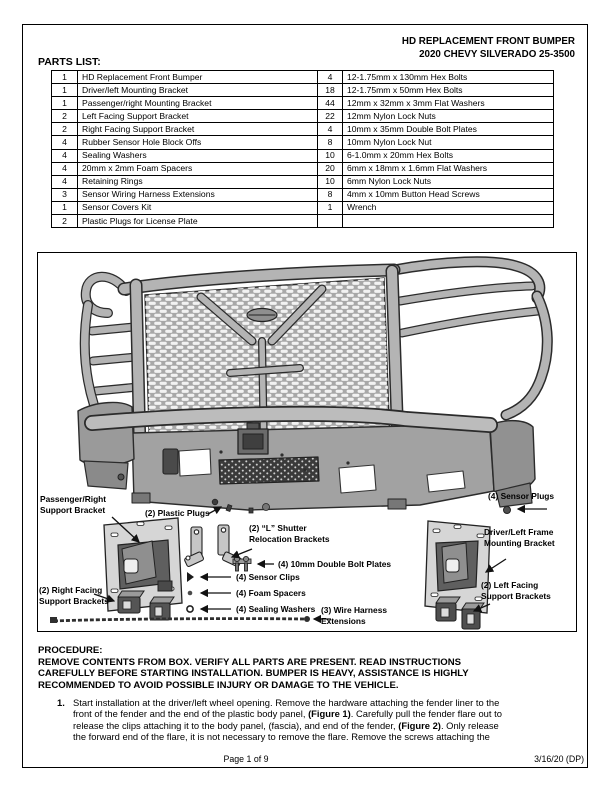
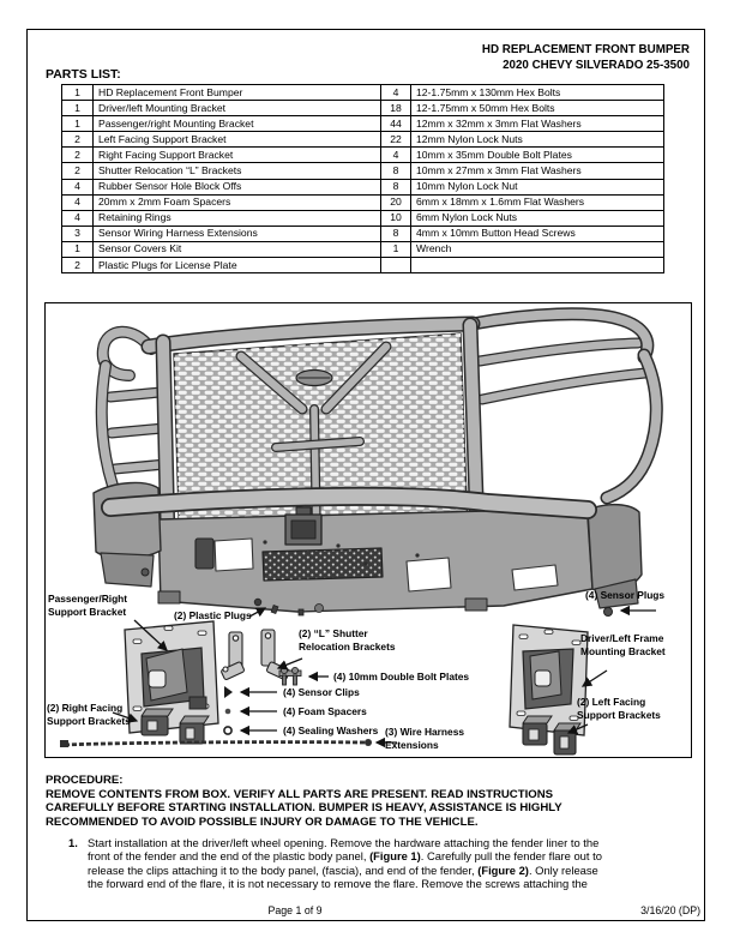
  HD REPLACEMENT FRONT BUMPER
  2020 CHEVY SILVERADO 25-3500
  PARTS LIST:
  1	HD Replacement Front Bumper	4	12-1.75mm x 130mm Hex Bolts
  1	Driver/left Mounting Bracket	18	12-1.75mm x 50mm Hex Bolts
  1	Passenger/right Mounting Bracket	44	12mm x 32mm x 3mm Flat Washers
  2	Left Facing Support Bracket	22	12mm Nylon Lock Nuts
  2	Right Facing Support Bracket	4	10mm x 35mm Double Bolt Plates
+ 2	Shutter Relocation “L” Brackets	8	10mm x 27mm x 3mm Flat Washers
  4	Rubber Sensor Hole Block Offs	8	10mm Nylon Lock Nut
- 4	Sealing Washers	10	6-1.0mm x 20mm Hex Bolts
  4	20mm x 2mm Foam Spacers	20	6mm x 18mm x 1.6mm Flat Washers
  4	Retaining Rings	10	6mm Nylon Lock Nuts
  3	Sensor Wiring Harness Extensions	8	4mm x 10mm Button Head Screws
  1	Sensor Covers Kit	1	Wrench
  2	Plastic Plugs for License Plate
  Passenger/Right
  Support Bracket
  (2) Plastic Plugs
  (2) “L” Shutter
  Relocation Brackets
  (4) 10mm Double Bolt Plates
  (4) Sensor Clips
  (4) Foam Spacers
  (4) Sealing Washers
  (3) Wire Harness
  Extensions
  (2) Right Facing
  Support Brackets
  (4) Sensor Plugs
  Driver/Left Frame
  Mounting Bracket
  (2) Left Facing
  Support Brackets
  PROCEDURE:
  REMOVE CONTENTS FROM BOX. VERIFY ALL PARTS ARE PRESENT. READ INSTRUCTIONS
  CAREFULLY BEFORE STARTING INSTALLATION. BUMPER IS HEAVY, ASSISTANCE IS HIGHLY
  RECOMMENDED TO AVOID POSSIBLE INJURY OR DAMAGE TO THE VEHICLE.
  1.
  Start installation at the driver/left wheel opening. Remove the hardware attaching the fender liner to the
  front of the fender and the end of the plastic body panel, (Figure 1). Carefully pull the fender flare out to
  release the clips attaching it to the body panel, (fascia), and end of the fender, (Figure 2). Only release
  the forward end of the flare, it is not necessary to remove the flare. Remove the screws attaching the
  Page 1 of 9
  3/16/20 (DP)
